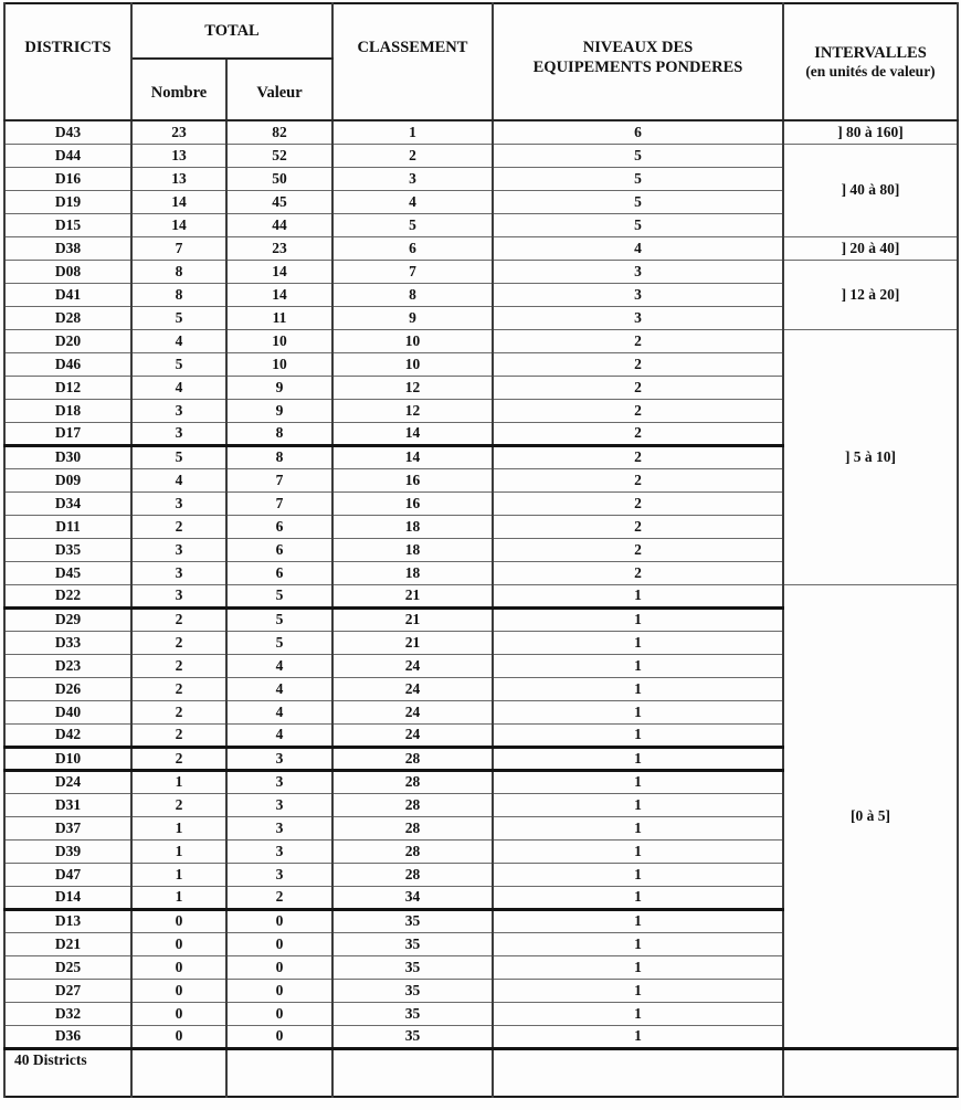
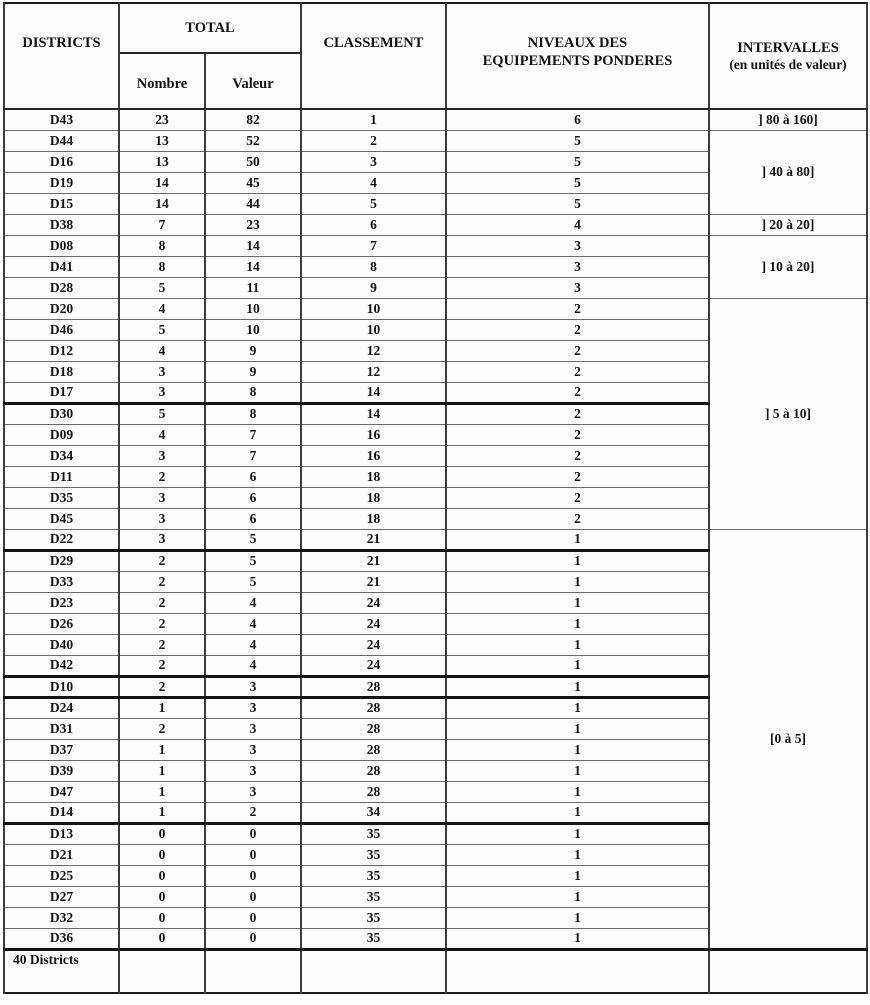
  DISTRICTS	TOTAL	CLASSEMENT	NIVEAUX DES EQUIPEMENTS PONDERES	INTERVALLES (en unités de valeur)
  Nombre	Valeur
  D43	23	82	1	6	] 80 à 160]
  D44	13	52	2	5	] 40 à 80]
  D16	13	50	3	5
  D19	14	45	4	5
  D15	14	44	5	5
- D38	7	23	6	4	] 20 à 40]
+ D38	7	23	6	4	] 20 à 20]
- D08	8	14	7	3	] 12 à 20]
+ D08	8	14	7	3	] 10 à 20]
  D41	8	14	8	3
  D28	5	11	9	3
  D20	4	10	10	2	] 5 à 10]
  D46	5	10	10	2
  D12	4	9	12	2
  D18	3	9	12	2
  D17	3	8	14	2
  D30	5	8	14	2
  D09	4	7	16	2
  D34	3	7	16	2
  D11	2	6	18	2
  D35	3	6	18	2
  D45	3	6	18	2
  D22	3	5	21	1	[0 à 5]
  D29	2	5	21	1
  D33	2	5	21	1
  D23	2	4	24	1
  D26	2	4	24	1
  D40	2	4	24	1
  D42	2	4	24	1
  D10	2	3	28	1
  D24	1	3	28	1
  D31	2	3	28	1
  D37	1	3	28	1
  D39	1	3	28	1
  D47	1	3	28	1
  D14	1	2	34	1
  D13	0	0	35	1
  D21	0	0	35	1
  D25	0	0	35	1
  D27	0	0	35	1
  D32	0	0	35	1
  D36	0	0	35	1
  40 Districts
